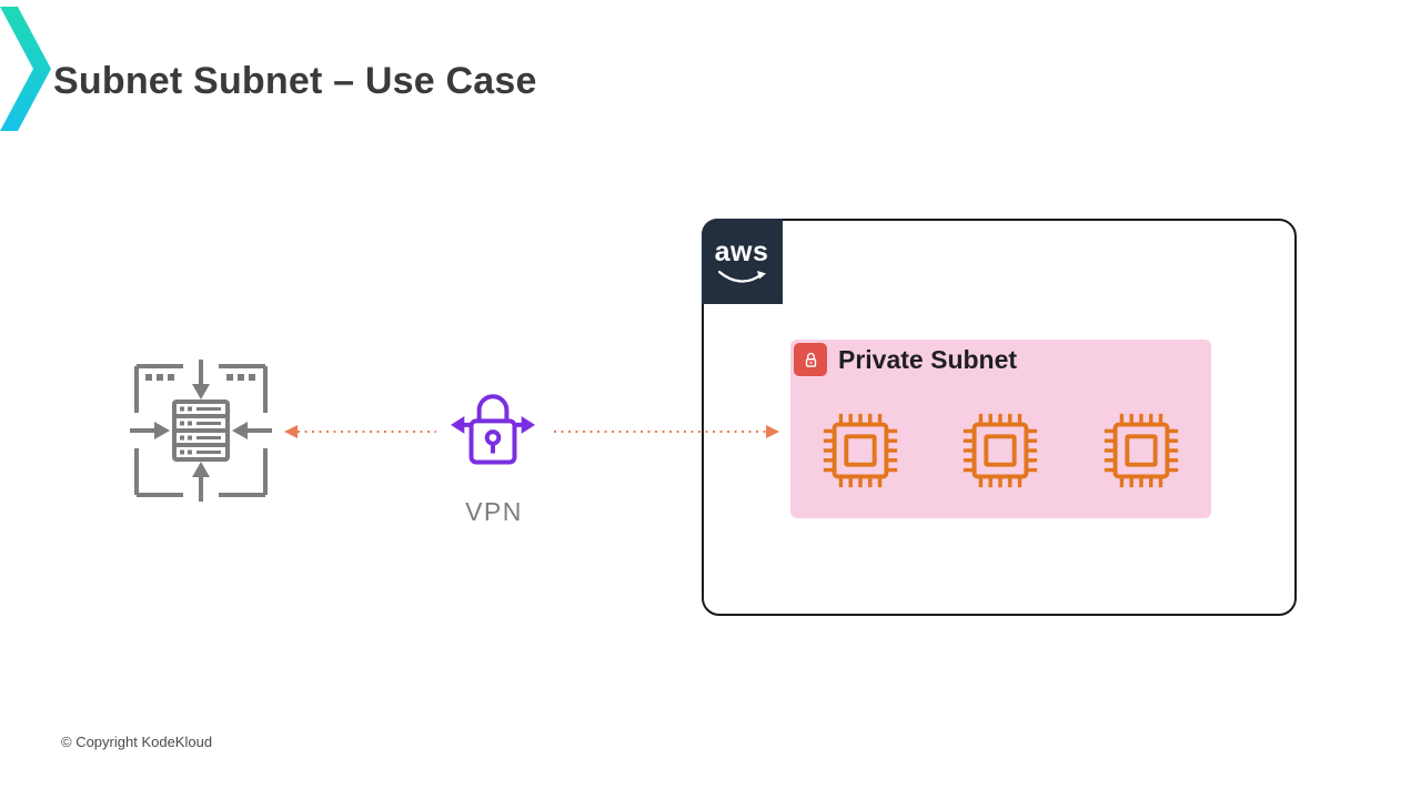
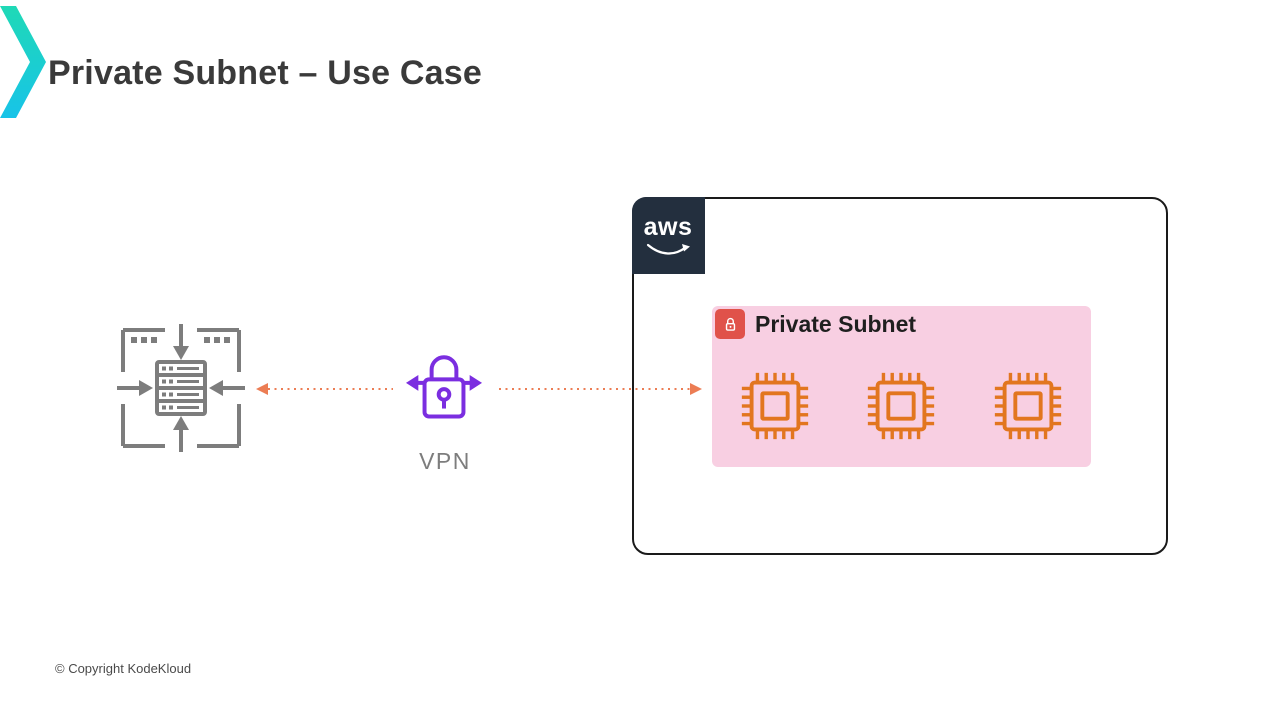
- Subnet Subnet – Use Case
+ Private Subnet – Use Case
  VPN
  aws
  Private Subnet
  © Copyright KodeKloud
